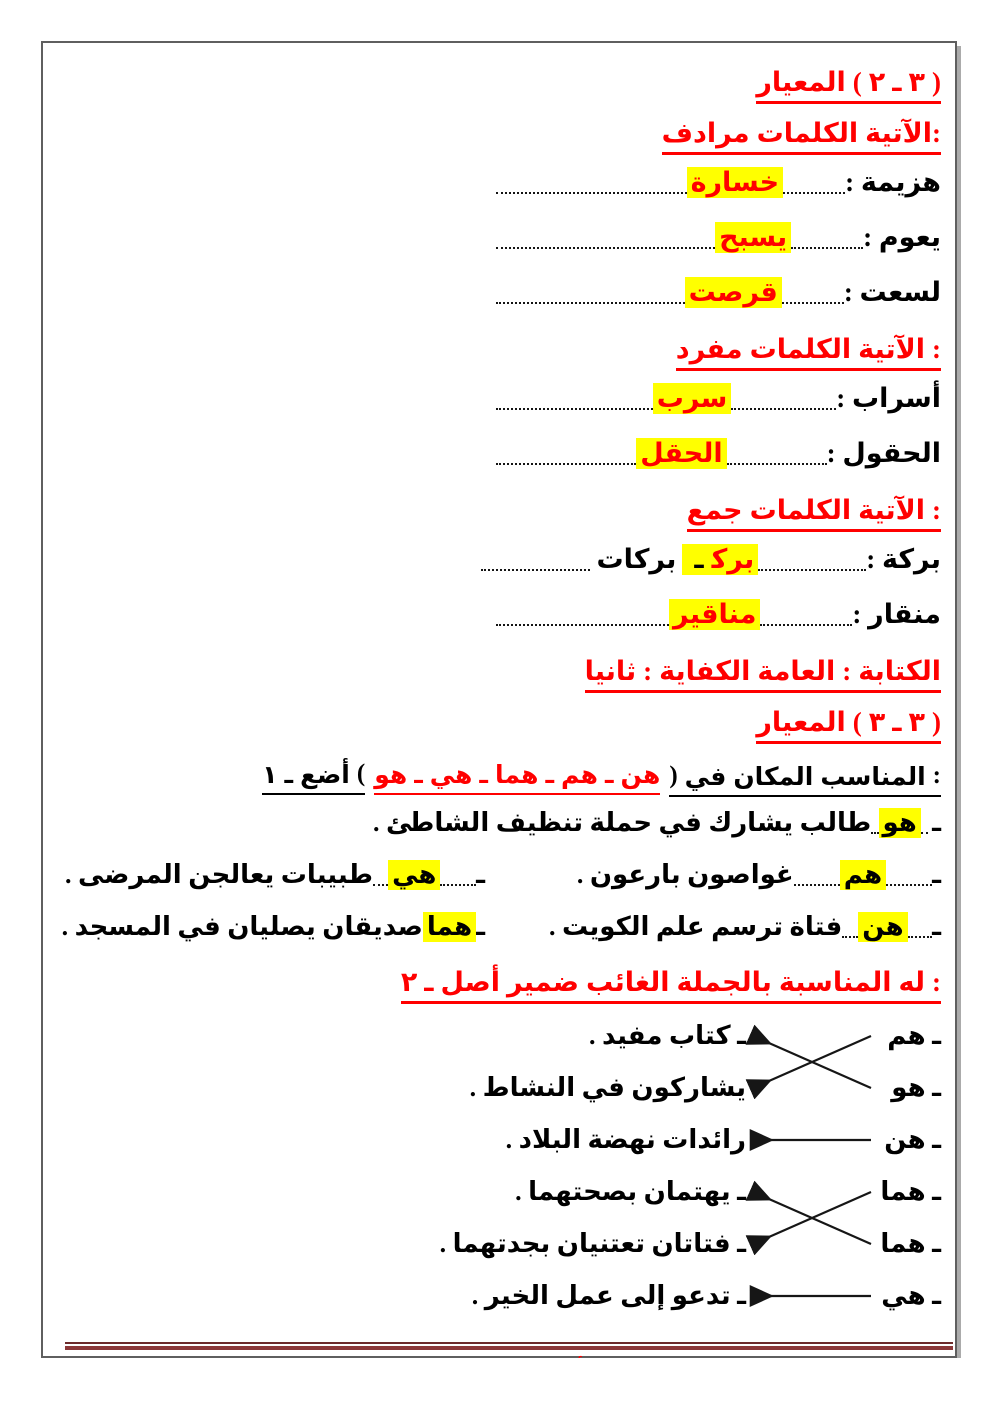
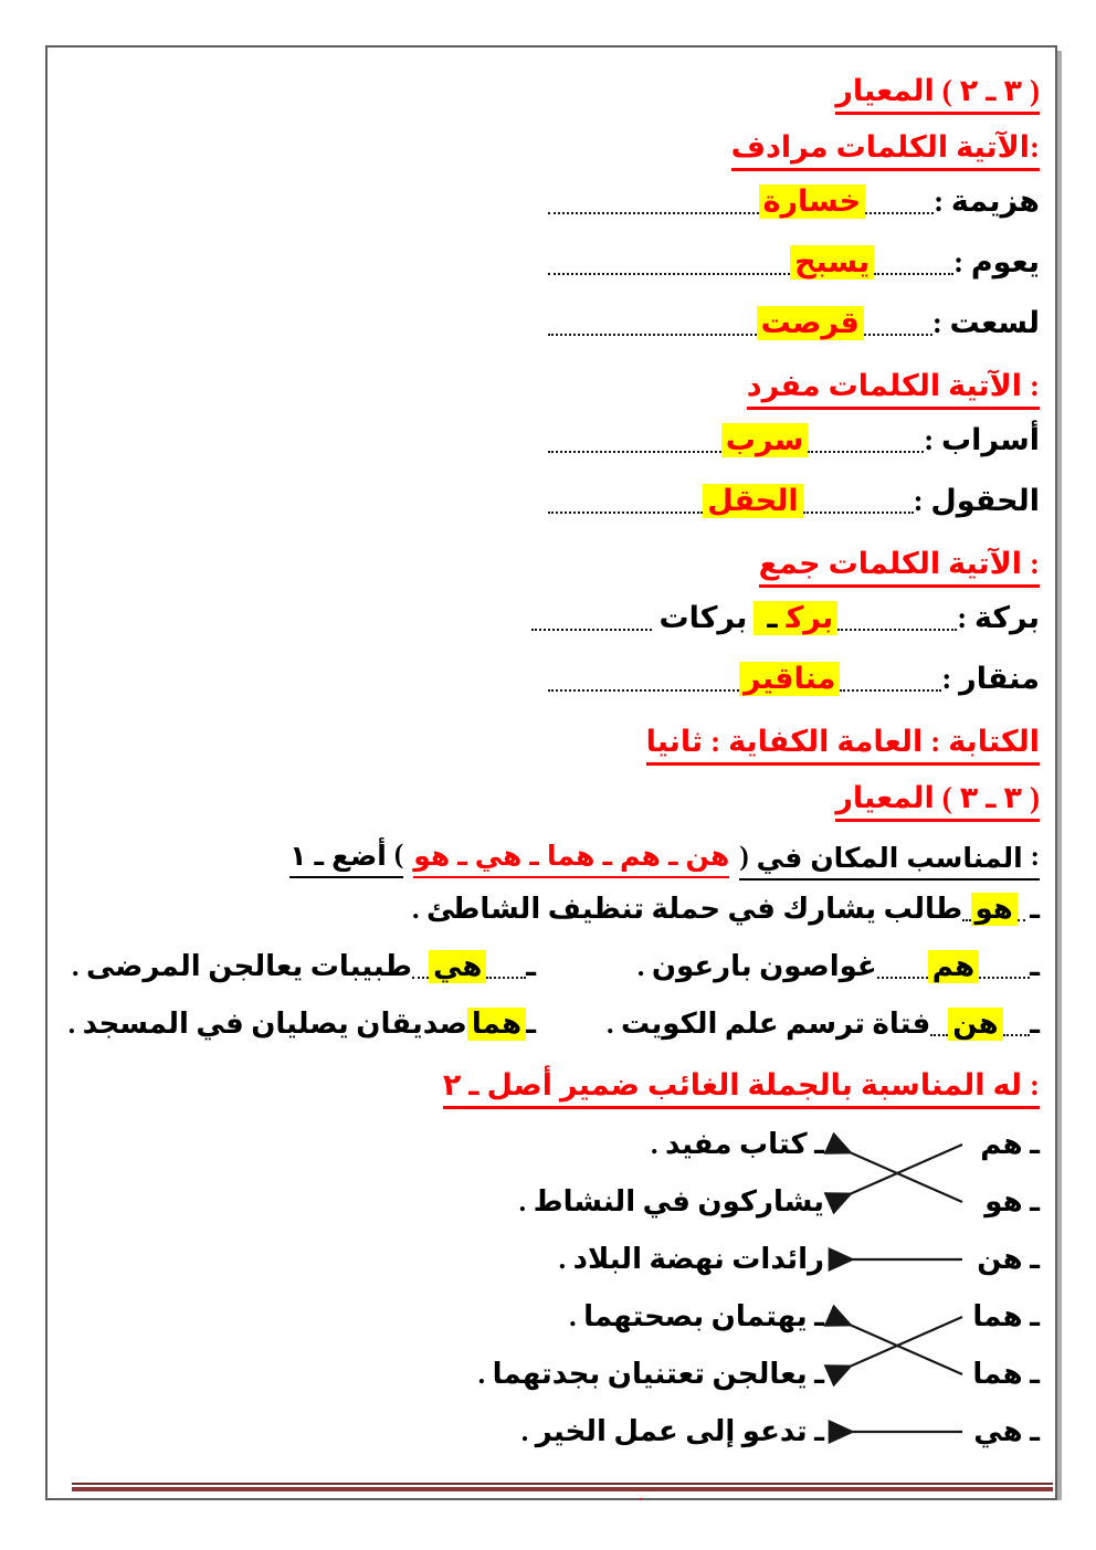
  المعيار
  (
  ٢
  ـ
  ٣
  )
  مرادف
  الكلمات
  الآتية:
  هزيمة :
  خسارة
  يعوم :
  يسبح
  لسعت :
  قرصت
  مفرد
  الكلمات
  الآتية
  :
  أسراب :
  سرب
  الحقول :
  الحقل
  جمع
  الكلمات
  الآتية
  :
  بركة :
  بركـ
  بركات
  منقار :
  مناقير
  ثانيا
  :
  الكفاية
  العامة
  :
  الكتابة
  المعيار
  (
  ٣
  ـ
  ٣
  )
  ١
  ـ
  أضع
  (
  هو
  ـ
  هي
  ـ
  هما
  ـ
  هم
  ـ
  هن
  )
  في
  المكان
  المناسب
  :
  ـ
  هو
  طالب يشارك في حملة تنظيف الشاطئ .
  ـ
  هم
  غواصون بارعون .
  ـ
  هي
  طبيبات يعالجن المرضى .
  ـ
  هن
  فتاة ترسم علم الكويت .
  ـ
  هما
  صديقان يصليان في المسجد .
  ٢
  ـ
  أصل
  ضمير
  الغائب
  بالجملة
  المناسبة
  له
  :
  ـ هم
  ـ كتاب مفيد .
  ـ هو
  يشاركون في النشاط .
  ـ هن
  رائدات نهضة البلاد .
  ـ هما
  ـ يهتمان بصحتهما .
  ـ هما
- ـ فتاتان تعتنيان بجدتهما .
+ ـ يعالجن تعتنيان بجدتهما .
  ـ هي
  ـ تدعو إلى عمل الخير .
